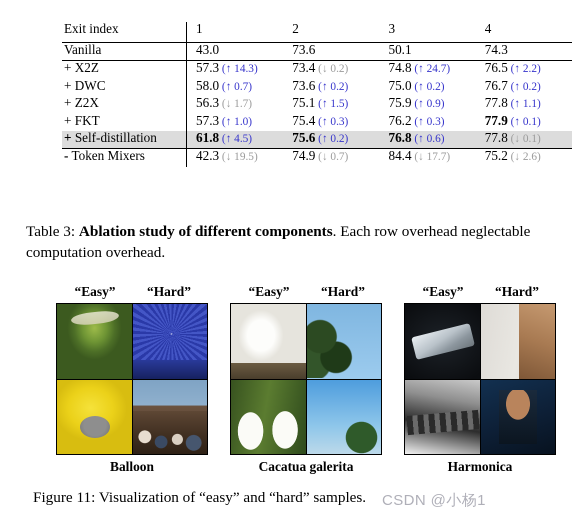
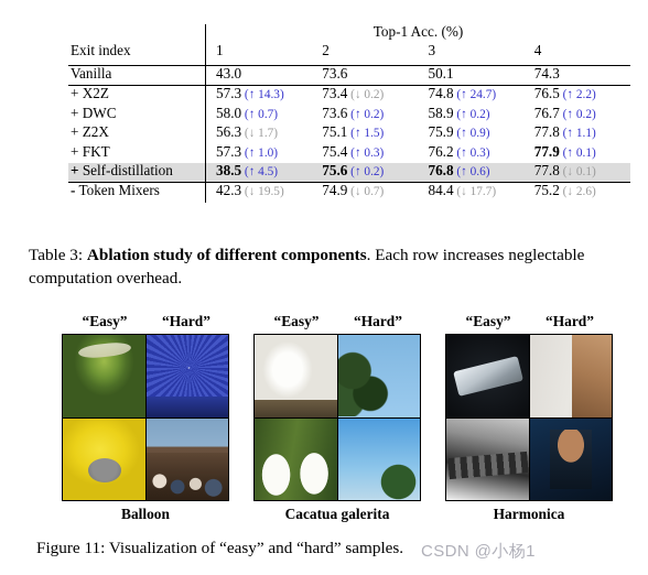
+ 	Top-1 Acc. (%)
  Exit index	1	2	3	4
  Vanilla	43.0	73.6	50.1	74.3
  + X2Z	57.3 (↑ 14.3)	73.4 (↓ 0.2)	74.8 (↑ 24.7)	76.5 (↑ 2.2)
- + DWC	58.0 (↑ 0.7)	73.6 (↑ 0.2)	75.0 (↑ 0.2)	76.7 (↑ 0.2)
+ + DWC	58.0 (↑ 0.7)	73.6 (↑ 0.2)	58.9 (↑ 0.2)	76.7 (↑ 0.2)
  + Z2X	56.3 (↓ 1.7)	75.1 (↑ 1.5)	75.9 (↑ 0.9)	77.8 (↑ 1.1)
  + FKT	57.3 (↑ 1.0)	75.4 (↑ 0.3)	76.2 (↑ 0.3)	77.9 (↑ 0.1)
- + Self-distillation	61.8 (↑ 4.5)	75.6 (↑ 0.2)	76.8 (↑ 0.6)	77.8 (↓ 0.1)
+ + Self-distillation	38.5 (↑ 4.5)	75.6 (↑ 0.2)	76.8 (↑ 0.6)	77.8 (↓ 0.1)
  - Token Mixers	42.3 (↓ 19.5)	74.9 (↓ 0.7)	84.4 (↓ 17.7)	75.2 (↓ 2.6)
- Table 3: Ablation study of different components. Each row overhead neglectable computation overhead.
+ Table 3: Ablation study of different components. Each row increases neglectable computation overhead.
  “Easy”
  “Hard”
  Balloon
  “Easy”
  “Hard”
  Cacatua galerita
  “Easy”
  “Hard”
  Harmonica
  Figure 11: Visualization of “easy” and “hard” samples.
  CSDN @小杨1
